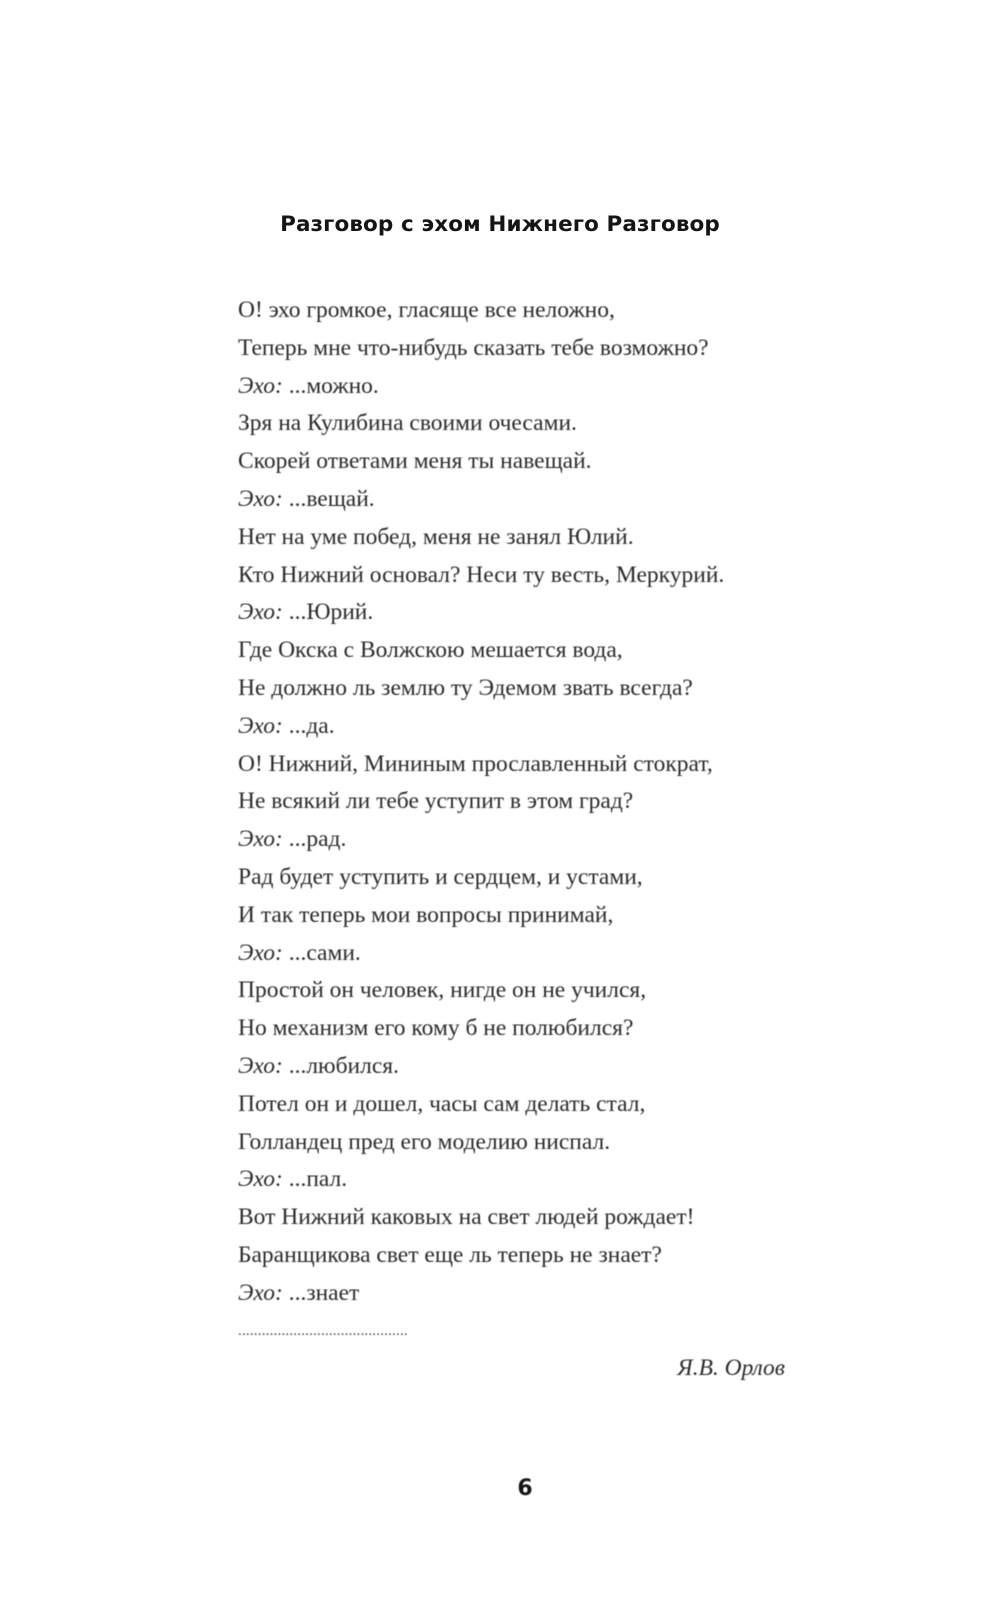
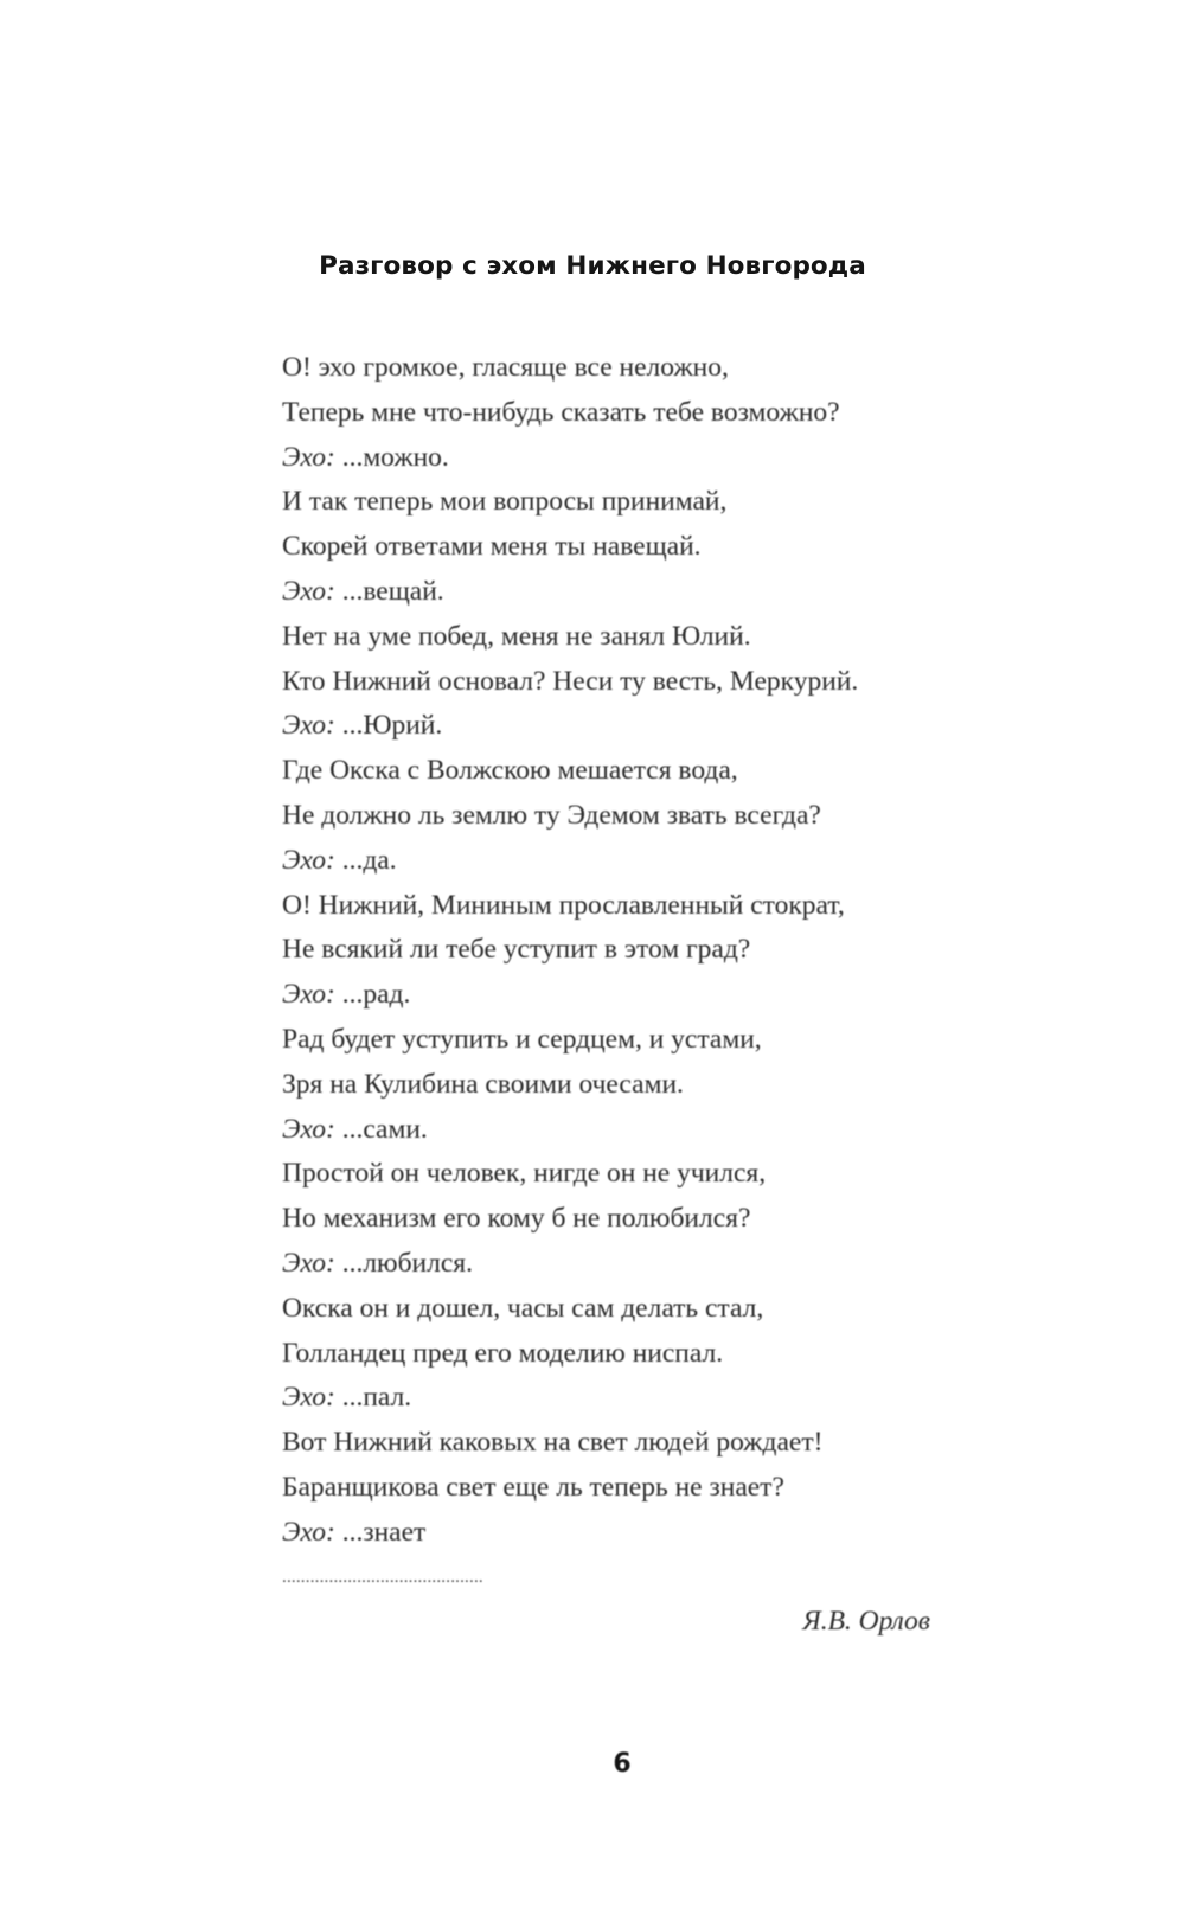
- Разговор с эхом Нижнего Разговор
+ Разговор с эхом Нижнего Новгорода
  О! эхо громкое, гласяще все неложно,
  Теперь мне что-нибудь сказать тебе возможно?
  Эхо: ...можно.
- Зря на Кулибина своими очесами.
+ И так теперь мои вопросы принимай,
  Скорей ответами меня ты навещай.
  Эхо: ...вещай.
  Нет на уме побед, меня не занял Юлий.
  Кто Нижний основал? Неси ту весть, Меркурий.
  Эхо: ...Юрий.
  Где Окска с Волжскою мешается вода,
  Не должно ль землю ту Эдемом звать всегда?
  Эхо: ...да.
  О! Нижний, Мининым прославленный стократ,
  Не всякий ли тебе уступит в этом град?
  Эхо: ...рад.
  Рад будет уступить и сердцем, и устами,
- И так теперь мои вопросы принимай,
+ Зря на Кулибина своими очесами.
  Эхо: ...сами.
  Простой он человек, нигде он не учился,
  Но механизм его кому б не полюбился?
  Эхо: ...любился.
- Потел он и дошел, часы сам делать стал,
+ Окска он и дошел, часы сам делать стал,
  Голландец пред его моделию ниспал.
  Эхо: ...пал.
  Вот Нижний каковых на свет людей рождает!
  Баранщикова свет еще ль теперь не знает?
  Эхо: ...знает
  ...........................................
  Я.В. Орлов
  6
